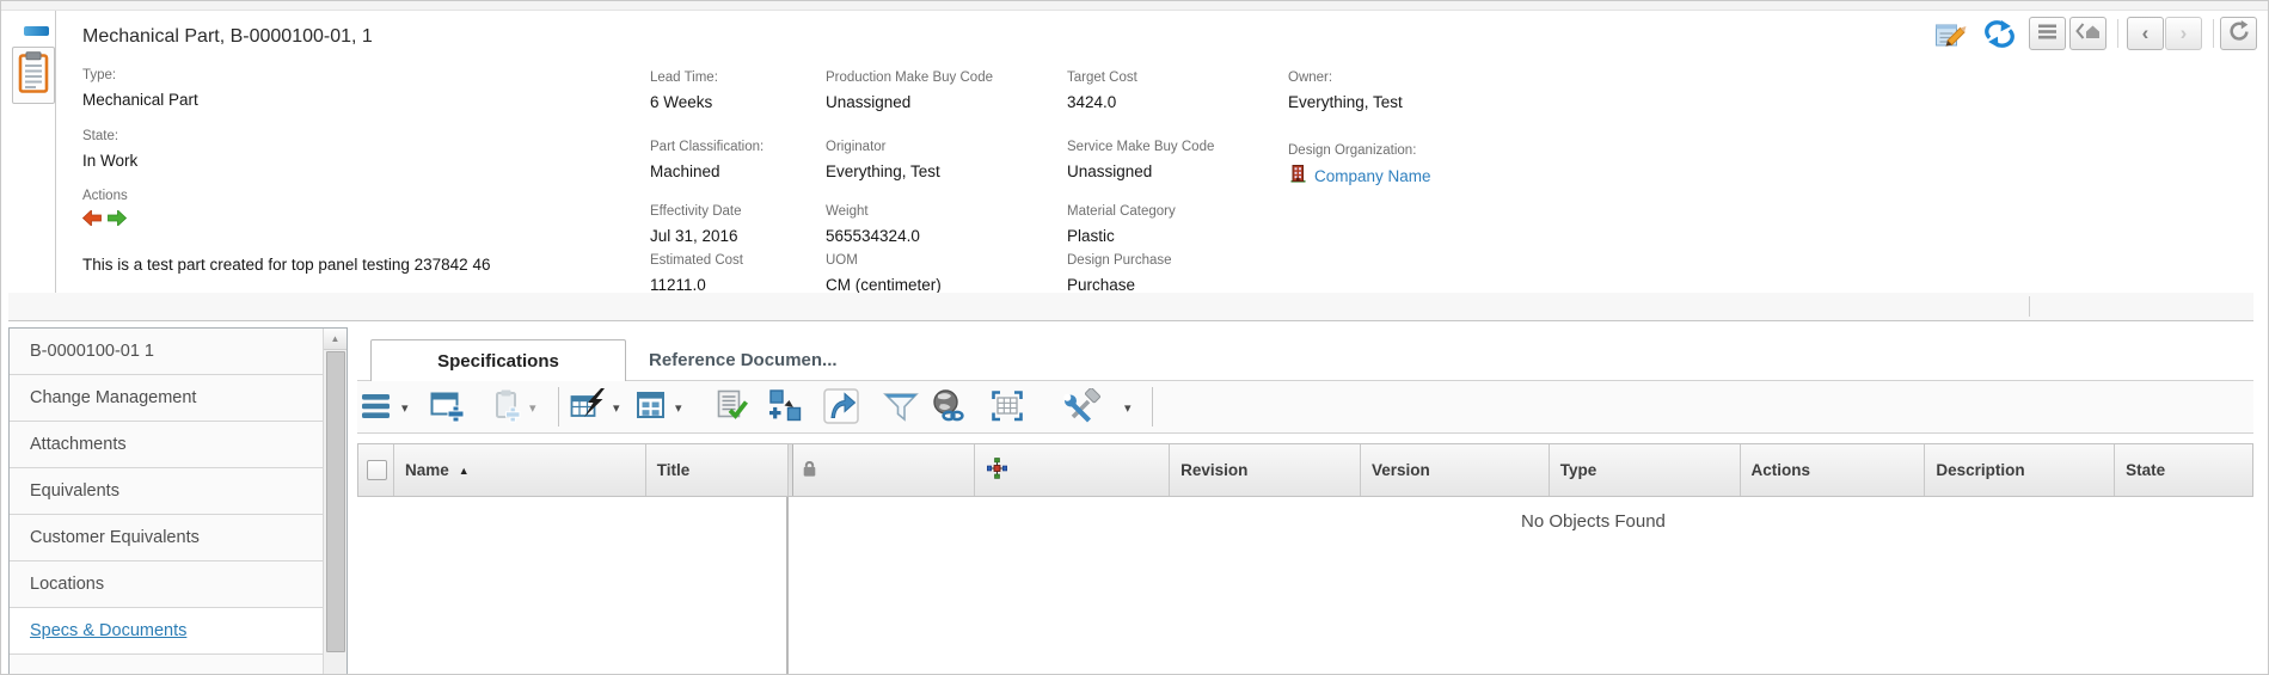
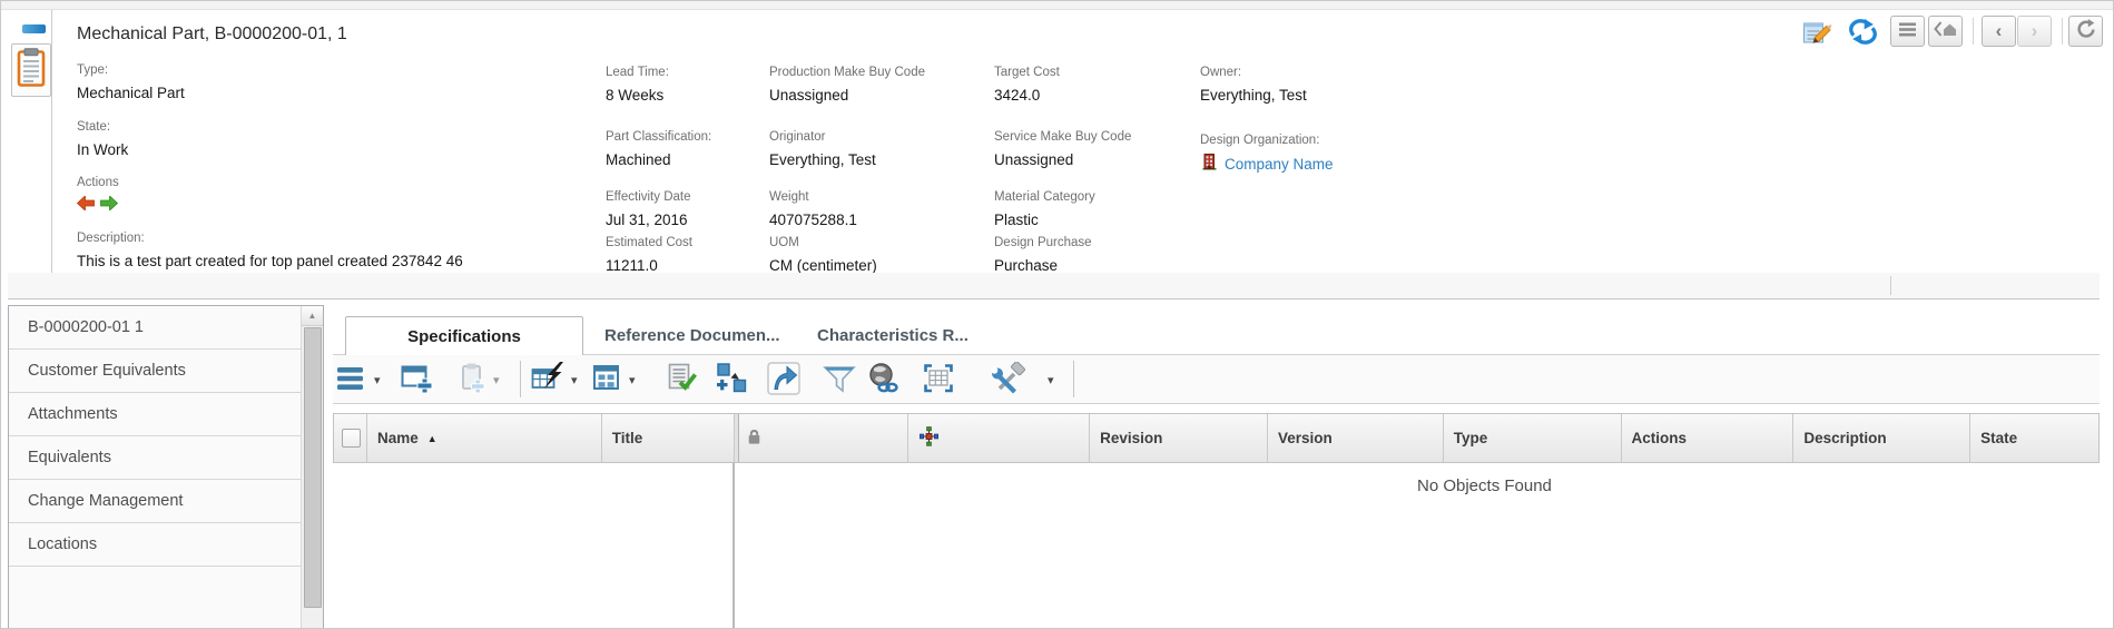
- Mechanical Part, B-0000100-01, 1
+ Mechanical Part, B-0000200-01, 1
  ‹
  ›
  Type:
  Mechanical Part
  State:
  In Work
  Actions
+ Description:
- This is a test part created for top panel testing 237842 46
+ This is a test part created for top panel created 237842 46
  Lead Time:
- 6 Weeks
+ 8 Weeks
  Part Classification:
  Machined
  Effectivity Date
  Jul 31, 2016
  Estimated Cost
  11211.0
  Production Make Buy Code
  Unassigned
  Originator
  Everything, Test
  Weight
- 565534324.0
+ 407075288.1
  UOM
  CM (centimeter)
  Target Cost
  3424.0
  Service Make Buy Code
  Unassigned
  Material Category
  Plastic
  Design Purchase
  Purchase
  Owner:
  Everything, Test
  Design Organization:
  Company Name
- B-0000100-01 1
+ B-0000200-01 1
- Change Management
+ Customer Equivalents
  Attachments
  Equivalents
- Customer Equivalents
+ Change Management
  Locations
- Specs & Documents
  ▲
  Specifications
  Reference Documen...
+ Characteristics R...
  ▾
  ▾
  ▾
  ▾
  ▾
  Name
  ▲
  Title
  Revision
  Version
  Type
  Actions
  Description
  State
  No Objects Found
